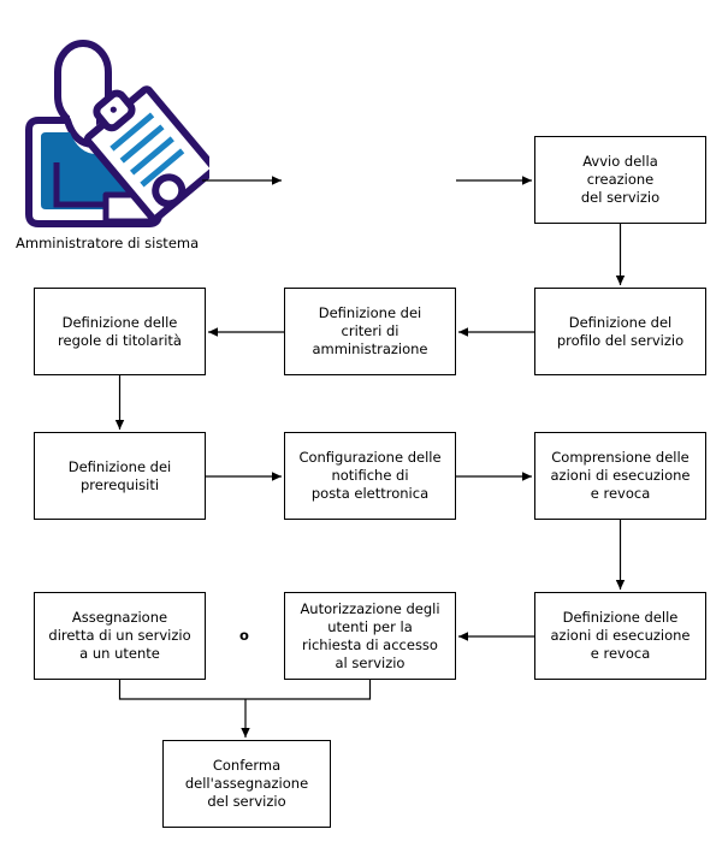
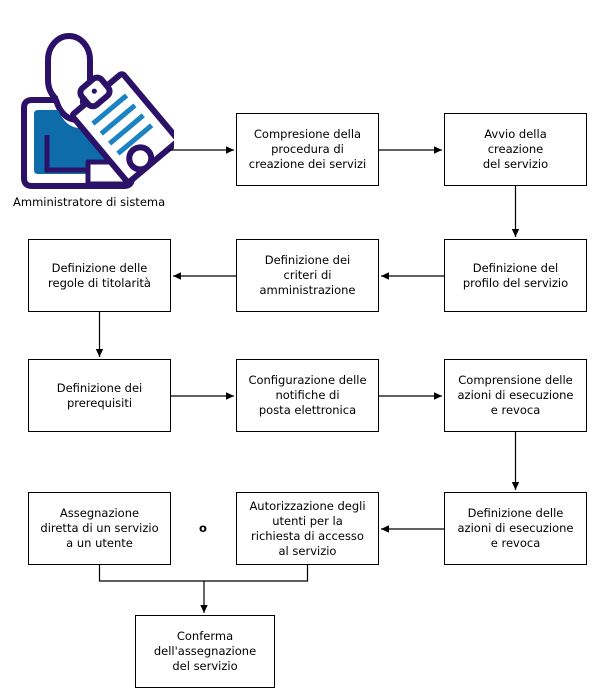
  Amministratore di sistema
  o
+ Compresione della
+ procedura di
+ creazione dei servizi
  Avvio della
  creazione
  del servizio
  Definizione del
  profilo del servizio
  Definizione dei
  criteri di
  amministrazione
  Definizione delle
  regole di titolarità
  Definizione dei
  prerequisiti
  Configurazione delle
  notifiche di
  posta elettronica
  Comprensione delle
  azioni di esecuzione
  e revoca
  Definizione delle
  azioni di esecuzione
  e revoca
  Autorizzazione degli
  utenti per la
  richiesta di accesso
  al servizio
  Assegnazione
  diretta di un servizio
  a un utente
  Conferma
  dell'assegnazione
  del servizio
